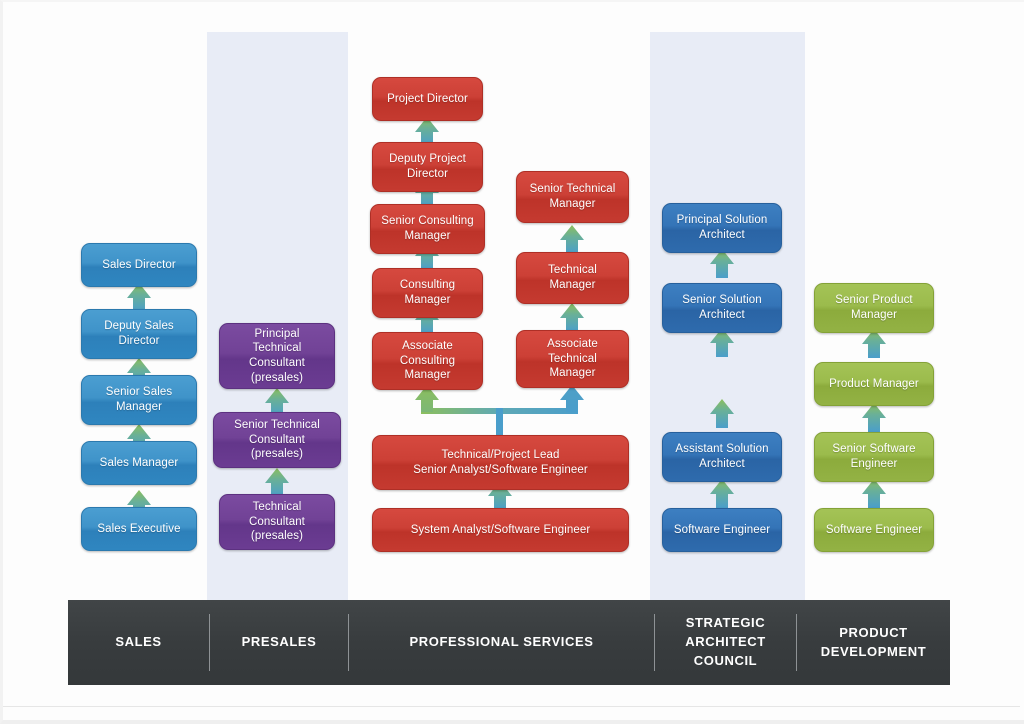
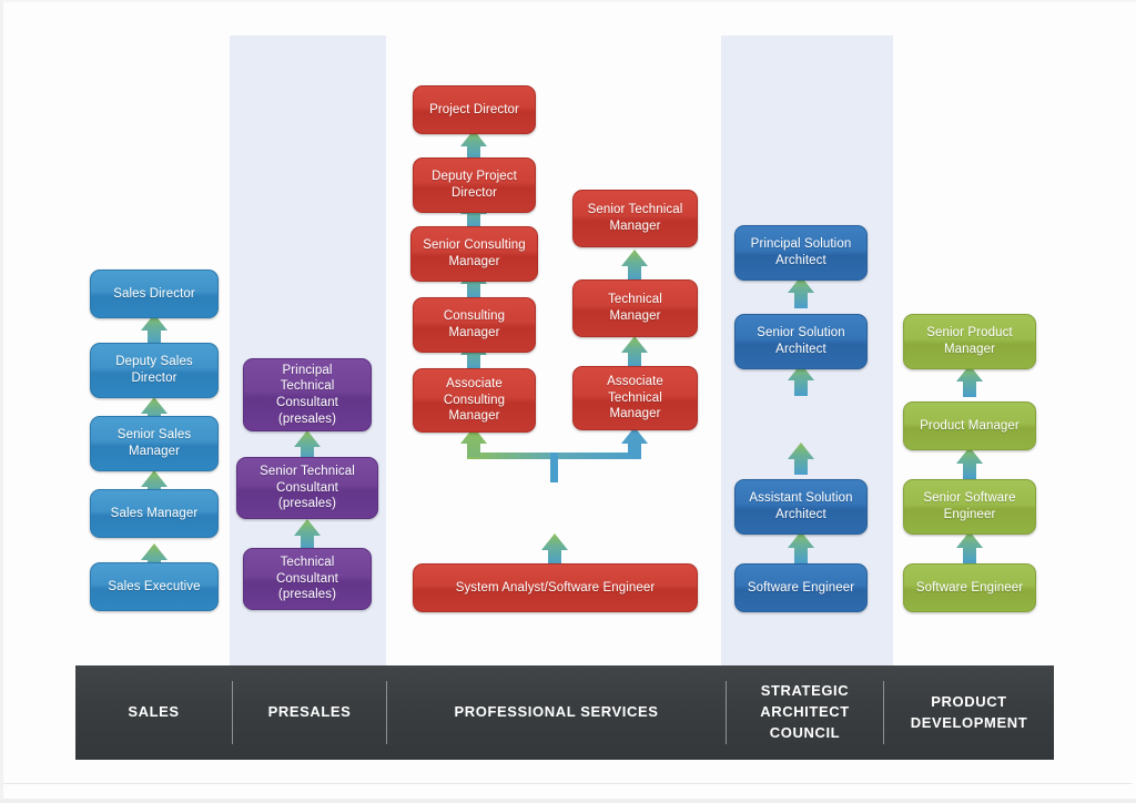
  Sales Director
  Deputy Sales
  Director
  Senior Sales
  Manager
  Sales Manager
  Sales Executive
  Principal
  Technical
  Consultant
  (presales)
  Senior Technical
  Consultant
  (presales)
  Technical
  Consultant
  (presales)
  Project Director
  Deputy Project
  Director
  Senior Consulting
  Manager
  Consulting
  Manager
  Associate
  Consulting
  Manager
  Senior Technical
  Manager
  Technical
  Manager
  Associate
  Technical
  Manager
- Technical/Project Lead
- Senior Analyst/Software Engineer
  System Analyst/Software Engineer
  Principal Solution
  Architect
  Senior Solution
  Architect
  Assistant Solution
  Architect
  Software Engineer
  Senior Product
  Manager
  Product Manager
  Senior Software
  Engineer
  Software Engineer
  SALES
  PRESALES
  PROFESSIONAL SERVICES
  STRATEGIC
  ARCHITECT
  COUNCIL
  PRODUCT
  DEVELOPMENT
